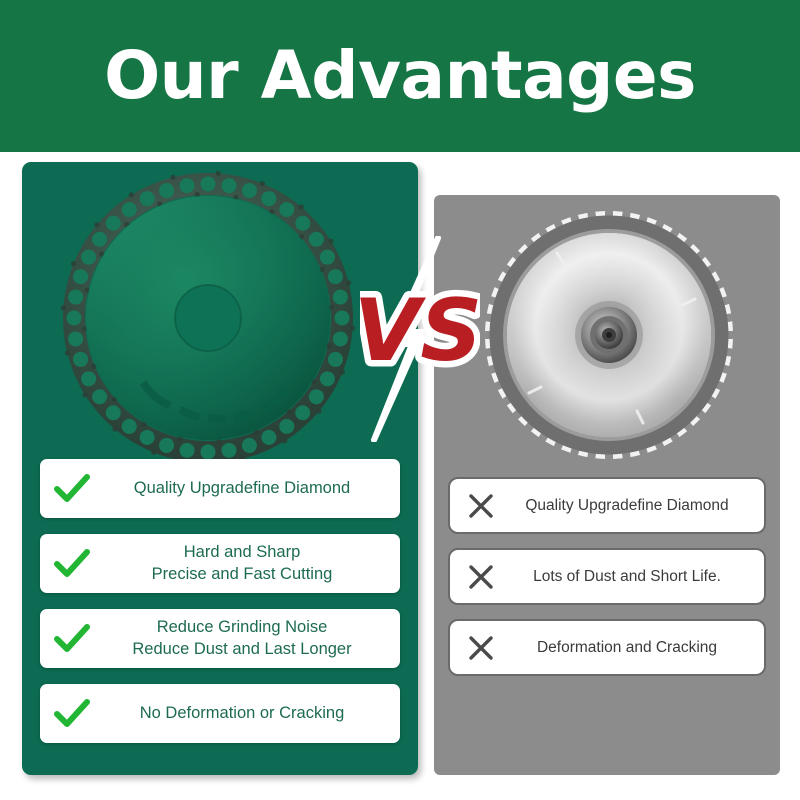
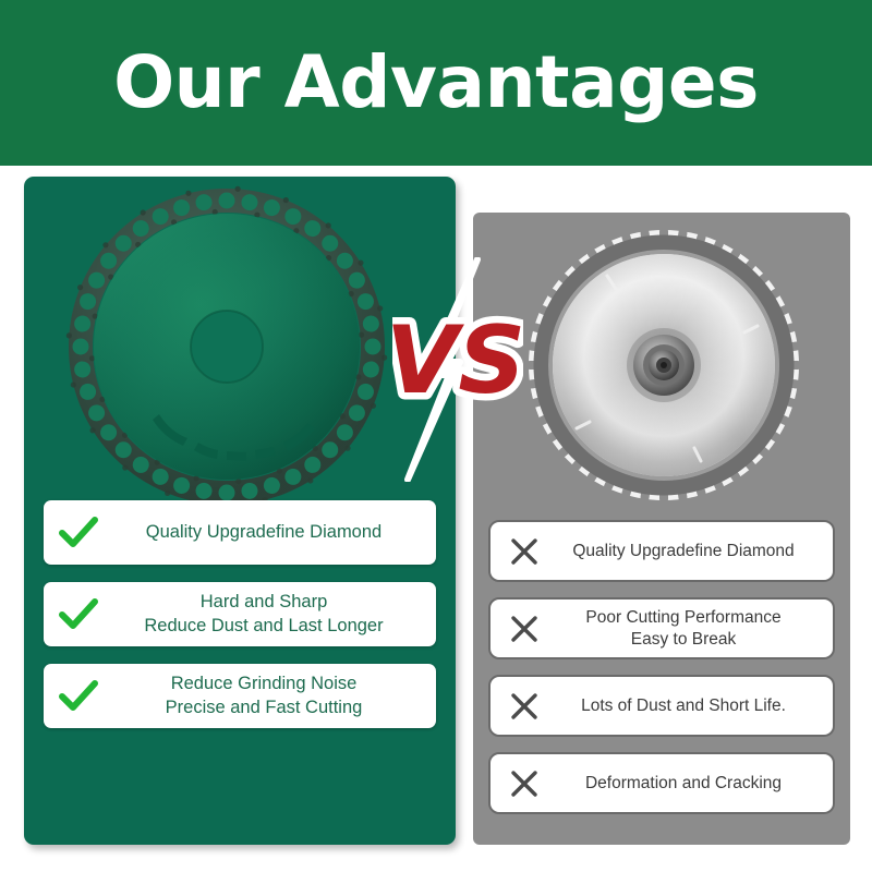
  Our Advantages
  Quality Upgradefine Diamond
+ Poor Cutting Performance
+ Easy to Break
  Lots of Dust and Short Life.
  Deformation and Cracking
  Quality Upgradefine Diamond
  Hard and Sharp
- Precise and Fast Cutting
+ Reduce Dust and Last Longer
  Reduce Grinding Noise
- Reduce Dust and Last Longer
+ Precise and Fast Cutting
- No Deformation or Cracking
  VS
